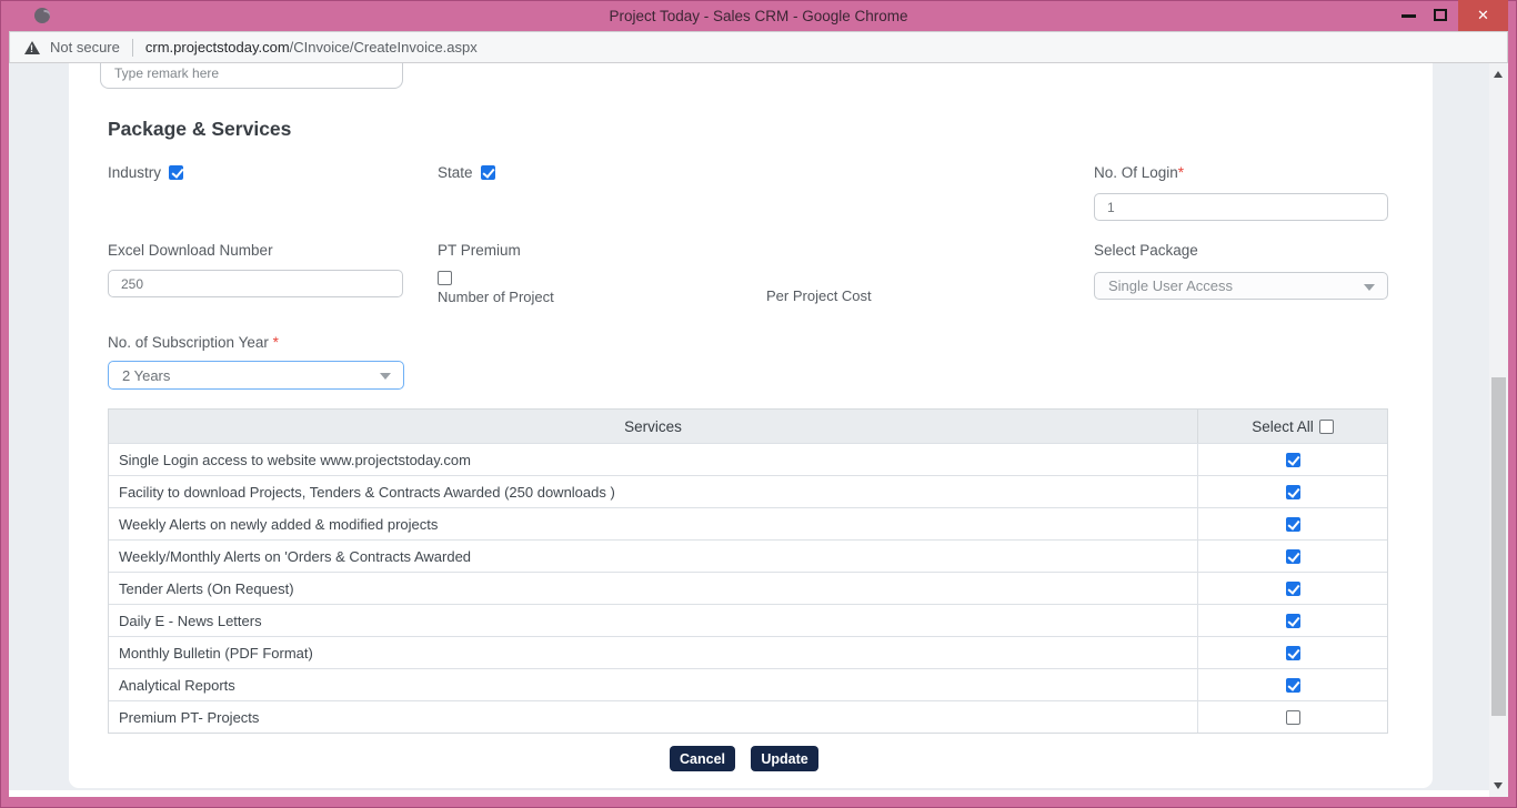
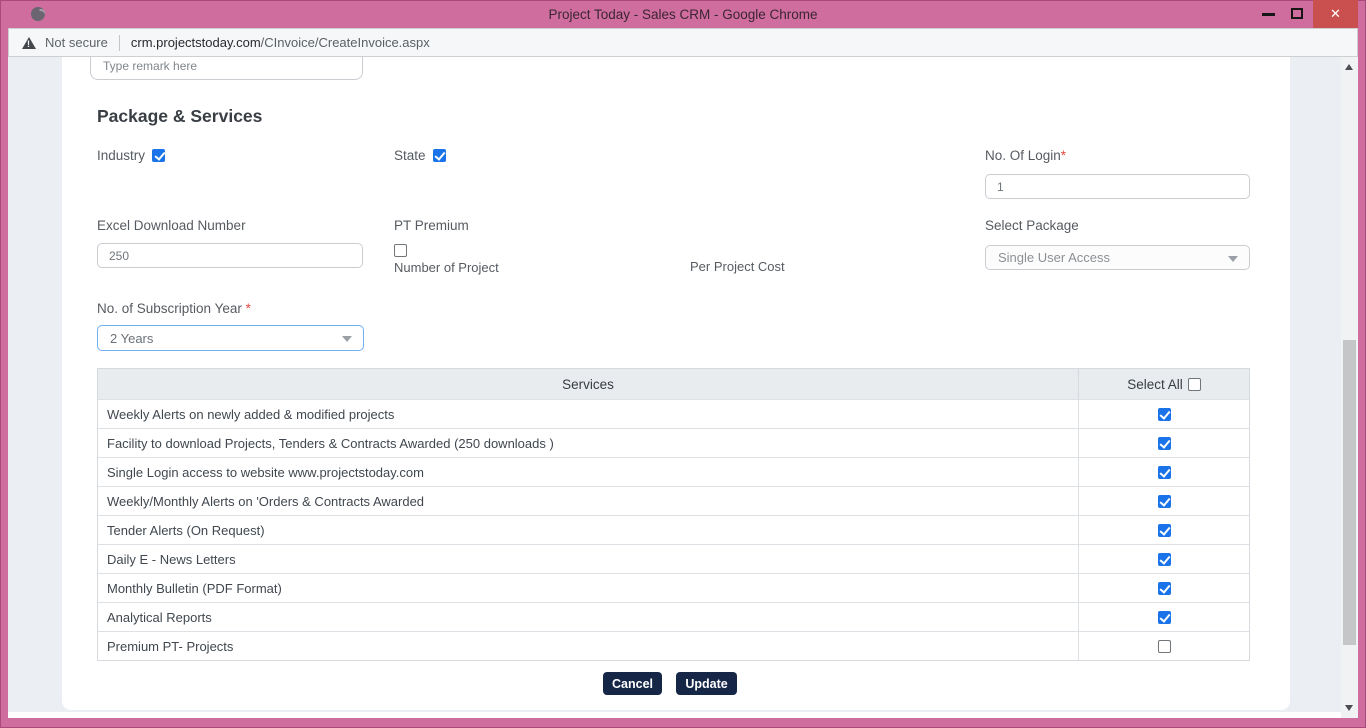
  Project Today - Sales CRM - Google Chrome
  ✕
  Not secure
  crm.projectstoday.com
  /CInvoice/CreateInvoice.aspx
  Type remark here
  Package & Services
  Industry
  State
  No. Of Login*
  1
  Excel Download Number
  250
  PT Premium
  Number of Project
  Per Project Cost
  Select Package
  Single User Access
  No. of Subscription Year *
  2 Years
  Services
  Select All
- Single Login access to website www.projectstoday.com
+ Weekly Alerts on newly added & modified projects
  Facility to download Projects, Tenders & Contracts Awarded (250 downloads )
- Weekly Alerts on newly added & modified projects
+ Single Login access to website www.projectstoday.com
  Weekly/Monthly Alerts on 'Orders & Contracts Awarded
  Tender Alerts (On Request)
  Daily E - News Letters
  Monthly Bulletin (PDF Format)
  Analytical Reports
  Premium PT- Projects
  Cancel
  Update
